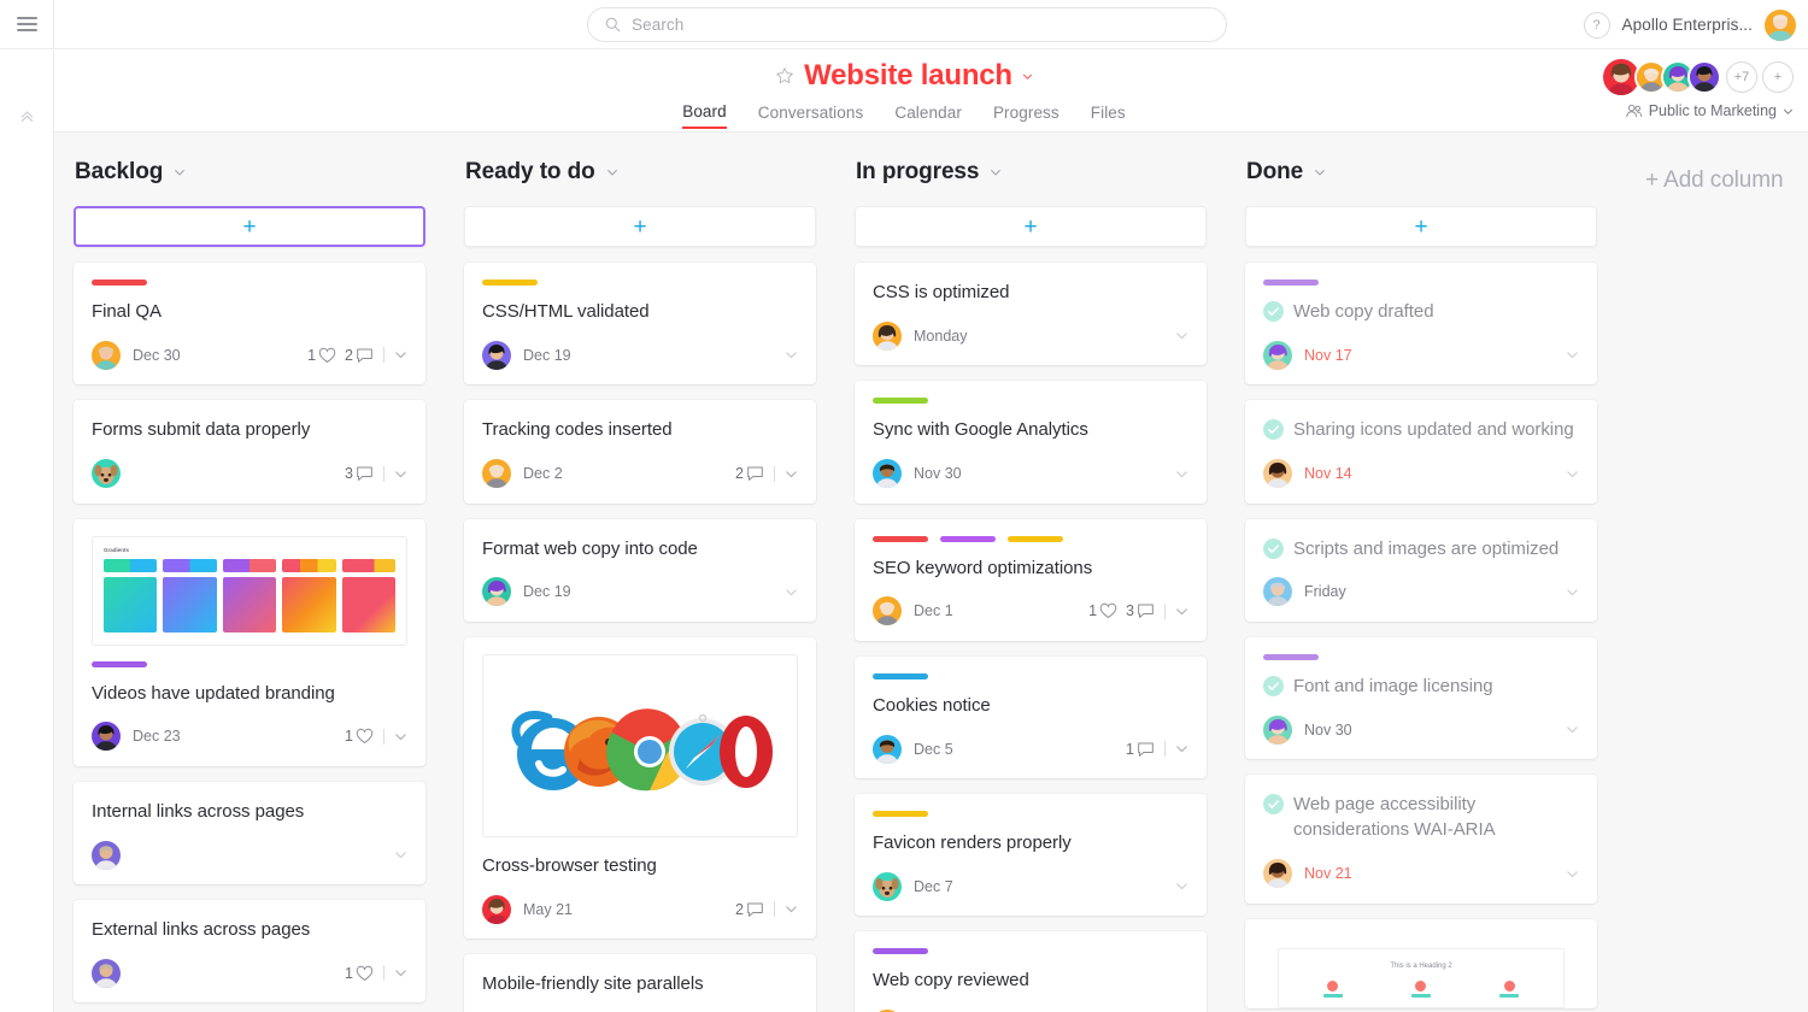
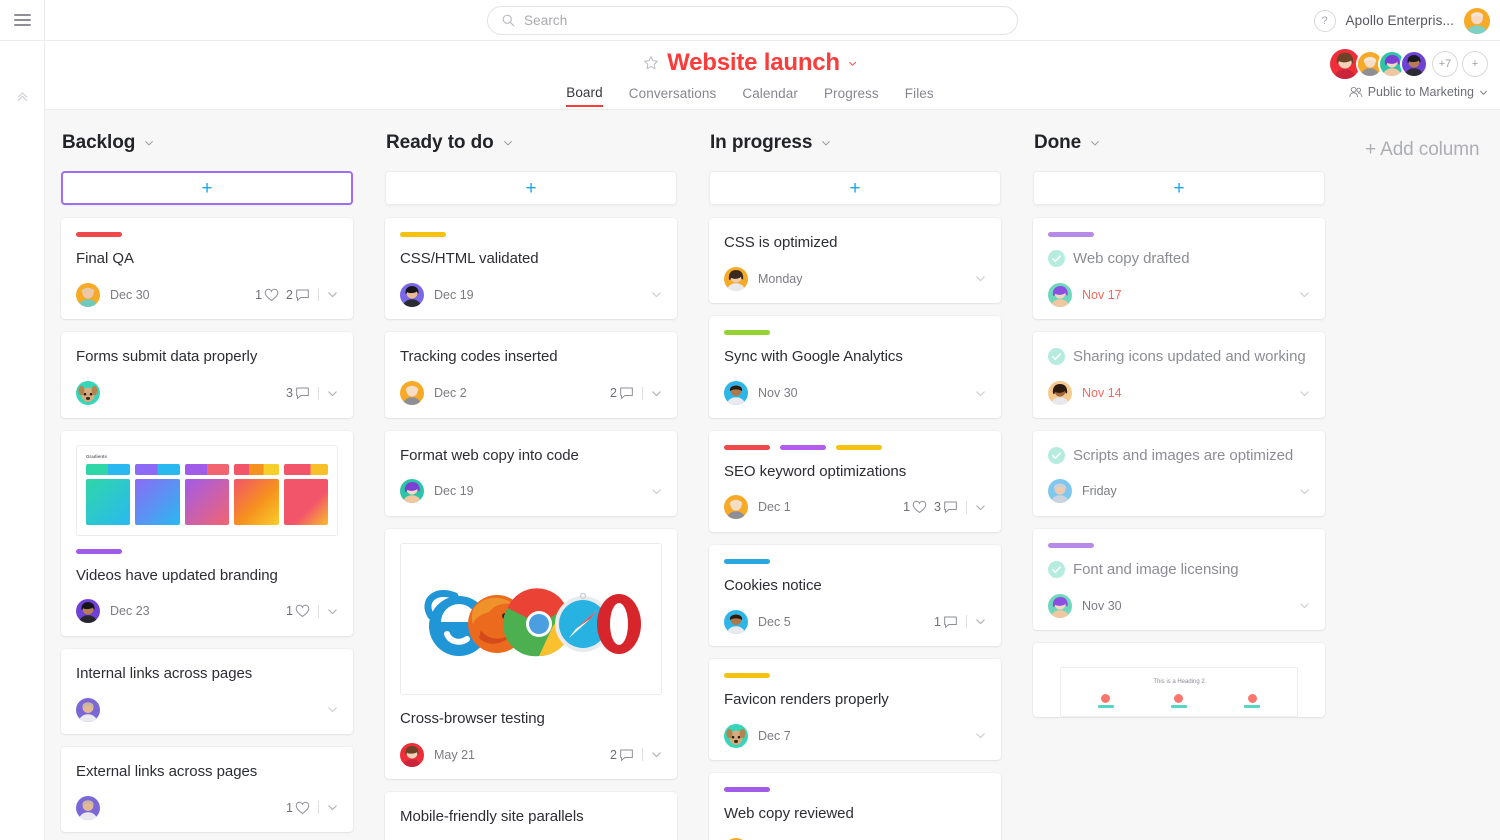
  Search
  ?
  Apollo Enterpris...
  Website launch
  Board
  Conversations
  Calendar
  Progress
  Files
  +7
  +
  Public to Marketing
  Backlog
  +
  Final QA
  Dec 30
  1
  2
  Forms submit data properly
  3
  Videos have updated branding
  Dec 23
  1
  Internal links across pages
  External links across pages
  1
  Ready to do
  +
  CSS/HTML validated
  Dec 19
  Tracking codes inserted
  Dec 2
  2
  Format web copy into code
  Dec 19
  Cross-browser testing
  May 21
  2
  Mobile-friendly site parallels
  In progress
  +
  CSS is optimized
  Monday
  Sync with Google Analytics
  Nov 30
  SEO keyword optimizations
  Dec 1
  1
  3
  Cookies notice
  Dec 5
  1
  Favicon renders properly
  Dec 7
  Web copy reviewed
  Done
  +
  Web copy drafted
  Nov 17
  Sharing icons updated and working
  Nov 14
  Scripts and images are optimized
  Friday
  Font and image licensing
  Nov 30
- Web page accessibility considerations WAI-ARIA
- Nov 21
  + Add column
